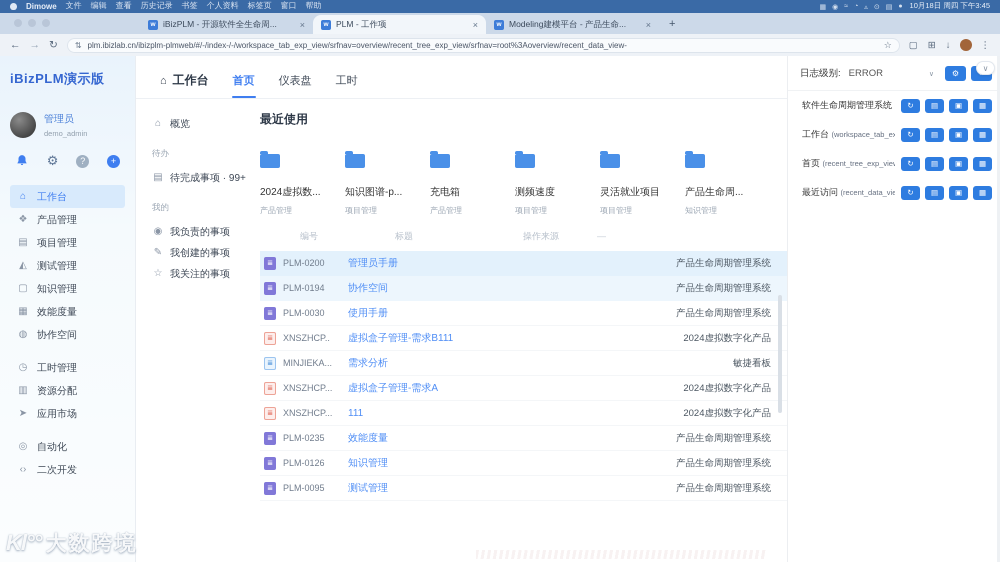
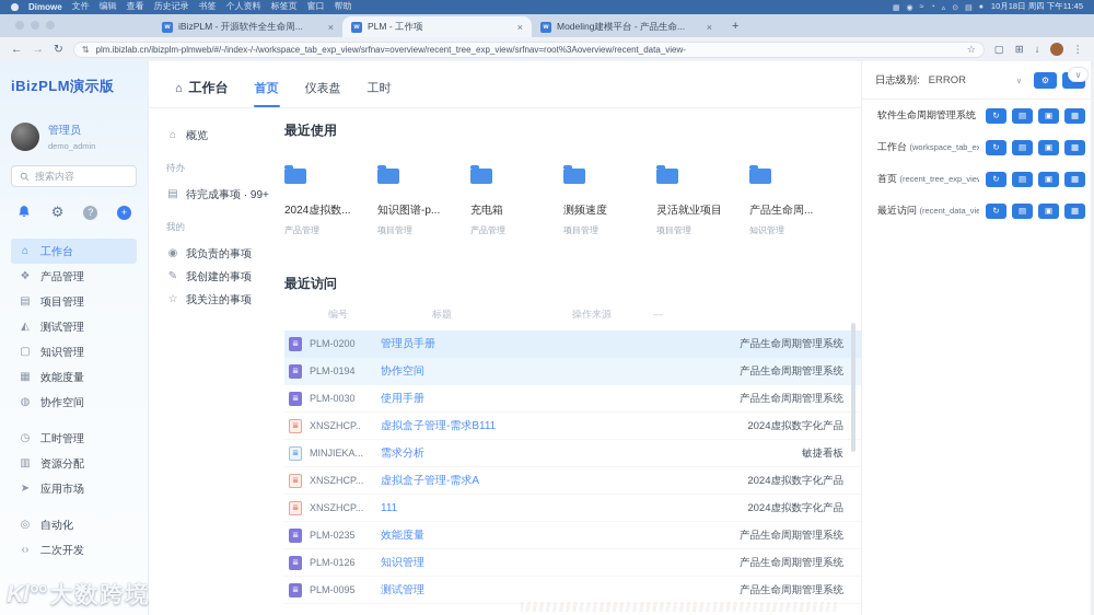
  Dimowe
  文件
  编辑
  查看
  历史记录
  书签
  个人资料
  标签页
  窗口
  帮助
- 10月18日 周四 下午3:45
+ 10月18日 周四 下午11:45
  iBizPLM - 开源软件全生命周...
  ×
  PLM - 工作项
  ×
  Modeling建模平台 - 产品生命...
  ×
  +
  ←
  →
  ↻
  ⇅
  plm.ibizlab.cn/ibizplm-plmweb/#/-/index-/-/workspace_tab_exp_view/srfnav=overview/recent_tree_exp_view/srfnav=root%3Aoverview/recent_data_view-
  ☆
  ▢
  ⊞
  ↓
  ⋮
  ∨
  iBizPLM演示版
  管理员
  demo_admin
+ 搜索内容
  ⚙
  ?
  +
  ⌂
  工作台
  ❖
  产品管理
  ▤
  项目管理
  ◭
  测试管理
  ▢
  知识管理
  ▦
  效能度量
  ◍
  协作空间
  ◷
  工时管理
  ▥
  资源分配
  ➤
  应用市场
  ◎
  自动化
  ‹›
  二次开发
  ⌂
  工作台
  首页
  仪表盘
  工时
  ⌂
  概览
  待办
  ▤
  待完成事项 · 99+
  我的
  ◉
  我负责的事项
  ✎
  我创建的事项
  ☆
  我关注的事项
  最近使用
  2024虚拟数...
  产品管理
  知识图谱-p...
  项目管理
  充电箱
  产品管理
  测频速度
  项目管理
  灵活就业项目
  项目管理
  产品生命周...
  知识管理
+ 最近访问
  编号
  标题
  操作来源
  —
  PLM-0200
  管理员手册
  产品生命周期管理系统
  PLM-0194
  协作空间
  产品生命周期管理系统
  PLM-0030
  使用手册
  产品生命周期管理系统
  XNSZHCP..
  虚拟盒子管理-需求B111
  2024虚拟数字化产品
  MINJIEKA...
  需求分析
  敏捷看板
  XNSZHCP...
  虚拟盒子管理-需求A
  2024虚拟数字化产品
  XNSZHCP...
  111
  2024虚拟数字化产品
  PLM-0235
  效能度量
  产品生命周期管理系统
  PLM-0126
  知识管理
  产品生命周期管理系统
  PLM-0095
  测试管理
  产品生命周期管理系统
  日志级别:
  ERROR
  ⚙
  ↻
  ▤
  ▣
  ▦
  工作台 (workspace_tab_ex
  ↻
  ▤
  ▣
  ▦
  首页 (recent_tree_exp_vie
  ↻
  ▤
  ▣
  ▦
  最近访问 (recent_data_vie
  ↻
  ▤
  ▣
  ▦
  Kl°°
  大数跨境
